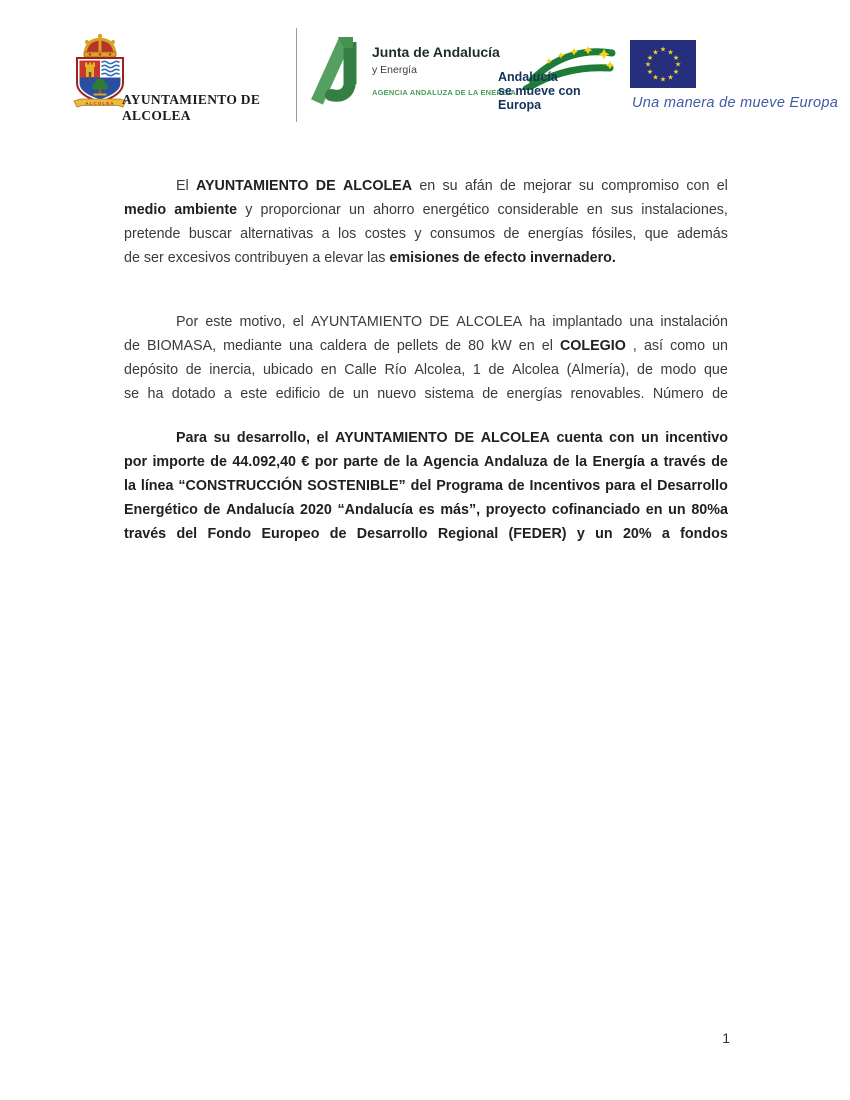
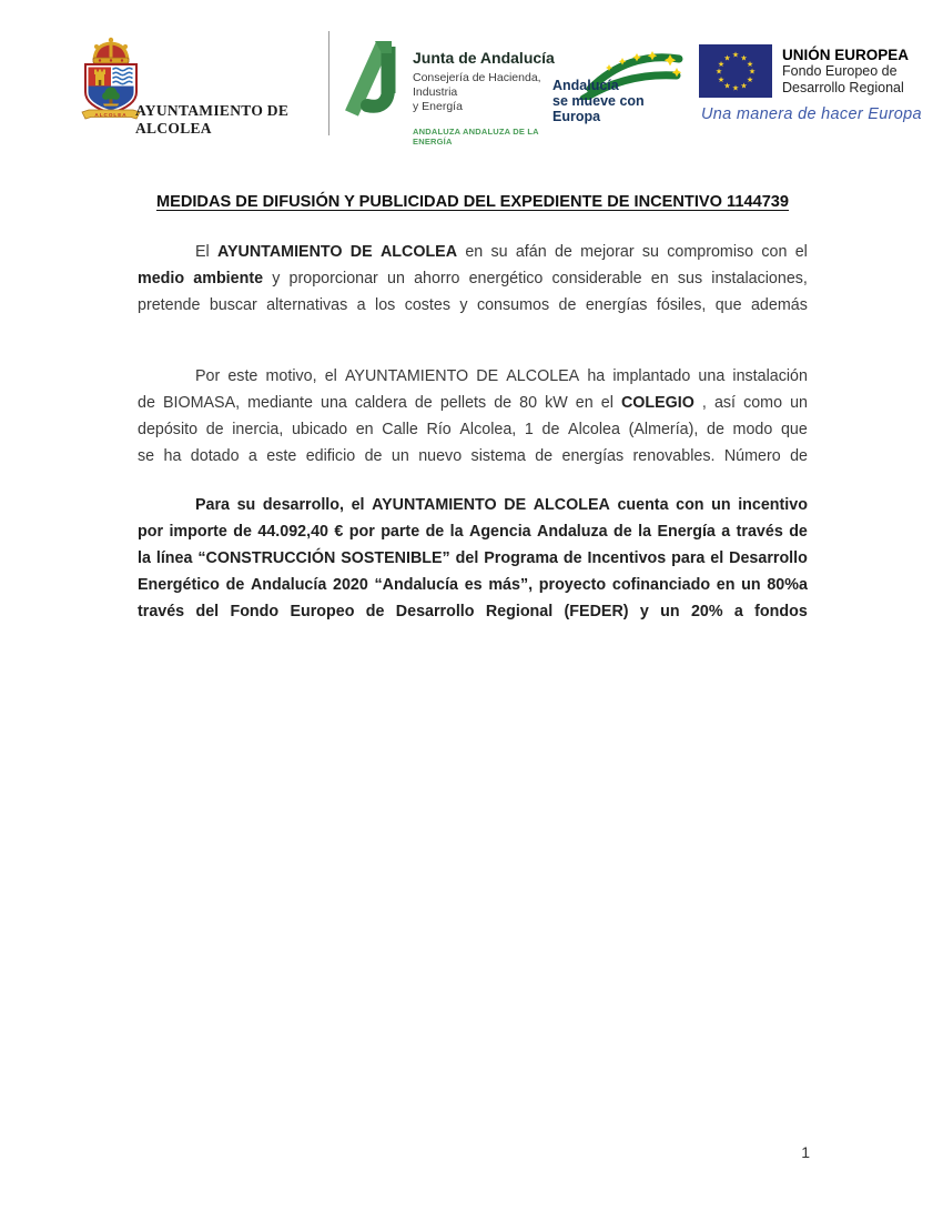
  AYUNTAMIENTO DE ALCOLEA
  Junta de Andalucía
+ Consejería de Hacienda, Industria
  y Energía
- AGENCIA ANDALUZA DE LA ENERGÍA
+ ANDALUZA ANDALUZA DE LA ENERGÍA
  Andalucía
  se mueve con Europa
  ★
  ★
  ★
  ★
  ★
  ★
  ★
  ★
  ★
  ★
  ★
  ★
+ UNIÓN EUROPEA
+ Fondo Europeo de
+ Desarrollo Regional
- Una manera de mueve Europa
+ Una manera de hacer Europa
+ MEDIDAS DE DIFUSIÓN Y PUBLICIDAD DEL EXPEDIENTE DE INCENTIVO 1144739
  El
  AYUNTAMIENTO
  DE
  ALCOLEA
  en
  su
  afán
  de
  mejorar
  su
  compromiso
  con
  el
  medio
  ambiente
  y
  proporcionar
  un
  ahorro
  energético
  considerable
  en
  sus
  instalaciones,
  pretende
  buscar
  alternativas
  a
  los
  costes
  y
  consumos
  de
  energías
  fósiles,
  que
  además
- de ser excesivos contribuyen a elevar las emisiones de efecto invernadero.
  Por
  este
  motivo,
  el
  AYUNTAMIENTO
  DE
  ALCOLEA
  ha
  implantado
  una
  instalación
  de
  BIOMASA,
  mediante
  una
  caldera
  de
  pellets
  de
  80
  kW
  en
  el
  COLEGIO
  ,
  así
  como
  un
  depósito
  de
  inercia,
  ubicado
  en
  Calle
  Río
  Alcolea,
  1
  de
  Alcolea
  (Almería),
  de
  modo
  que
  se
  ha
  dotado
  a
  este
  edificio
  de
  un
  nuevo
  sistema
  de
  energías
  renovables.
  Número
  de
  Para
  su
  desarrollo,
  el
  AYUNTAMIENTO
  DE
  ALCOLEA
  cuenta
  con
  un
  incentivo
  por
  importe
  de
  44.092,40
  €
  por
  parte
  de
  la
  Agencia
  Andaluza
  de
  la
  Energía
  a
  través
  de
  la
  línea
  “CONSTRUCCIÓN
  SOSTENIBLE”
  del
  Programa
  de
  Incentivos
  para
  el
  Desarrollo
  Energético
  de
  Andalucía
  2020
  “Andalucía
  es
  más”,
  proyecto
  cofinanciado
  en
  un
  80%a
  través
  del
  Fondo
  Europeo
  de
  Desarrollo
  Regional
  (FEDER)
  y
  un
  20%
  a
  fondos
  1
